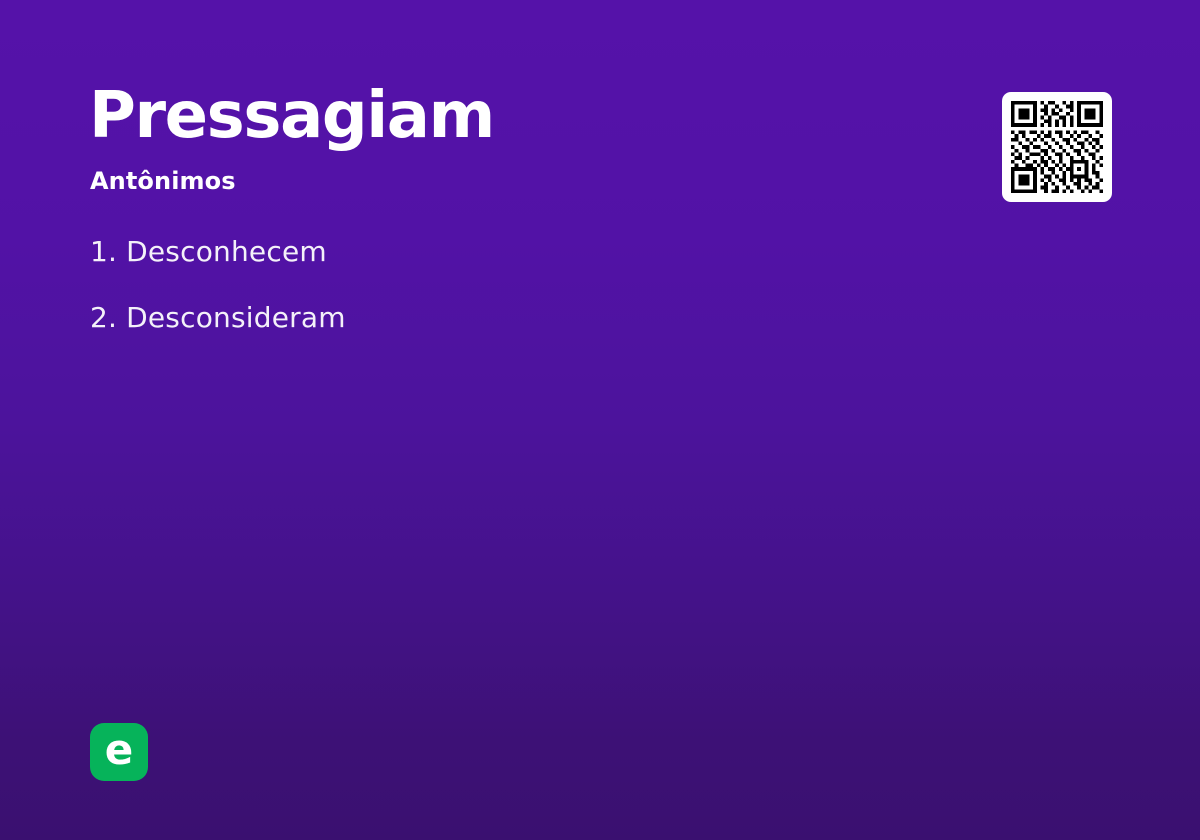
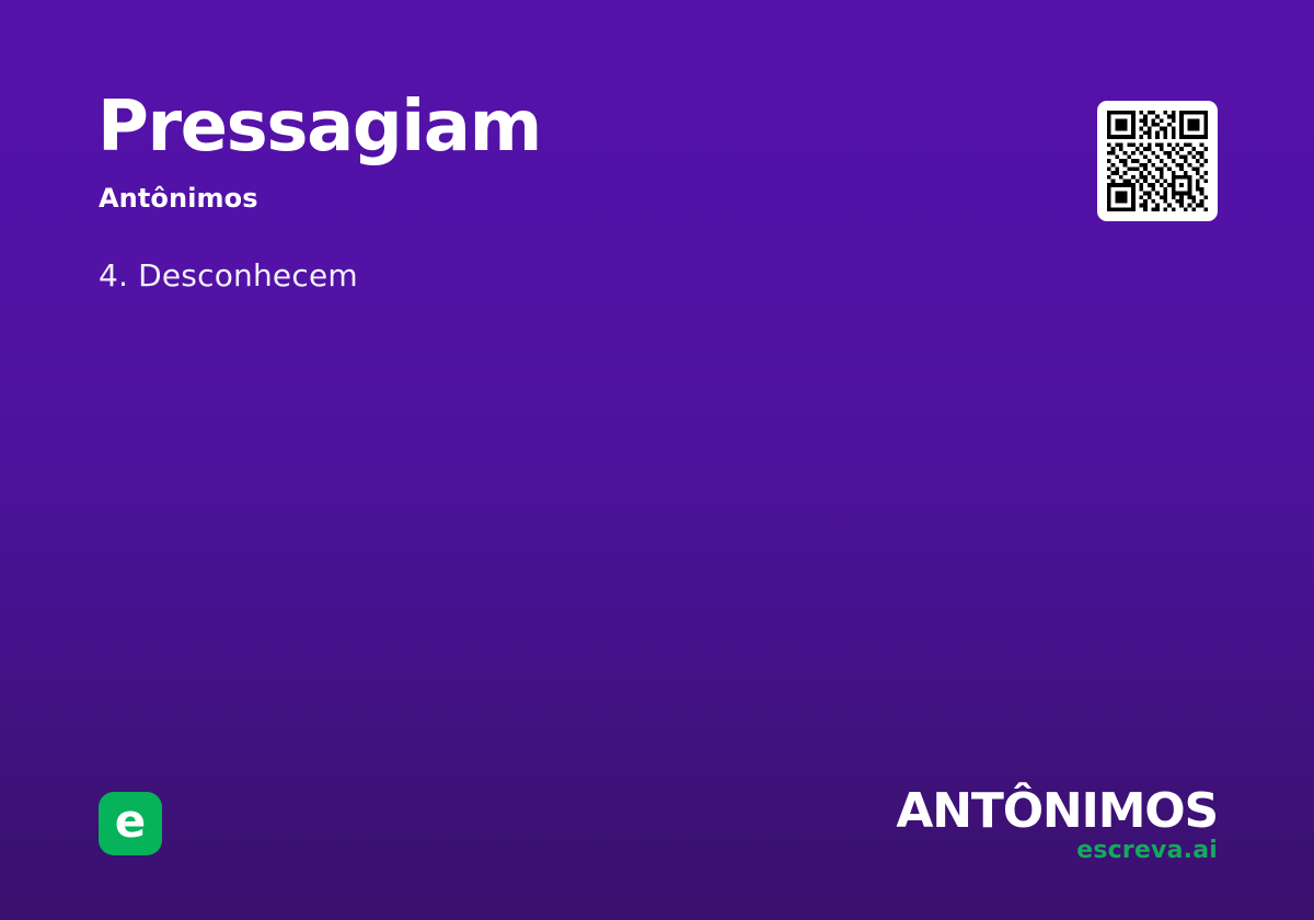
  Pressagiam
  Antônimos
- 1. Desconhecem
+ 4. Desconhecem
- 2. Desconsideram
  e
+ ANTÔNIMOS
+ escreva.ai
